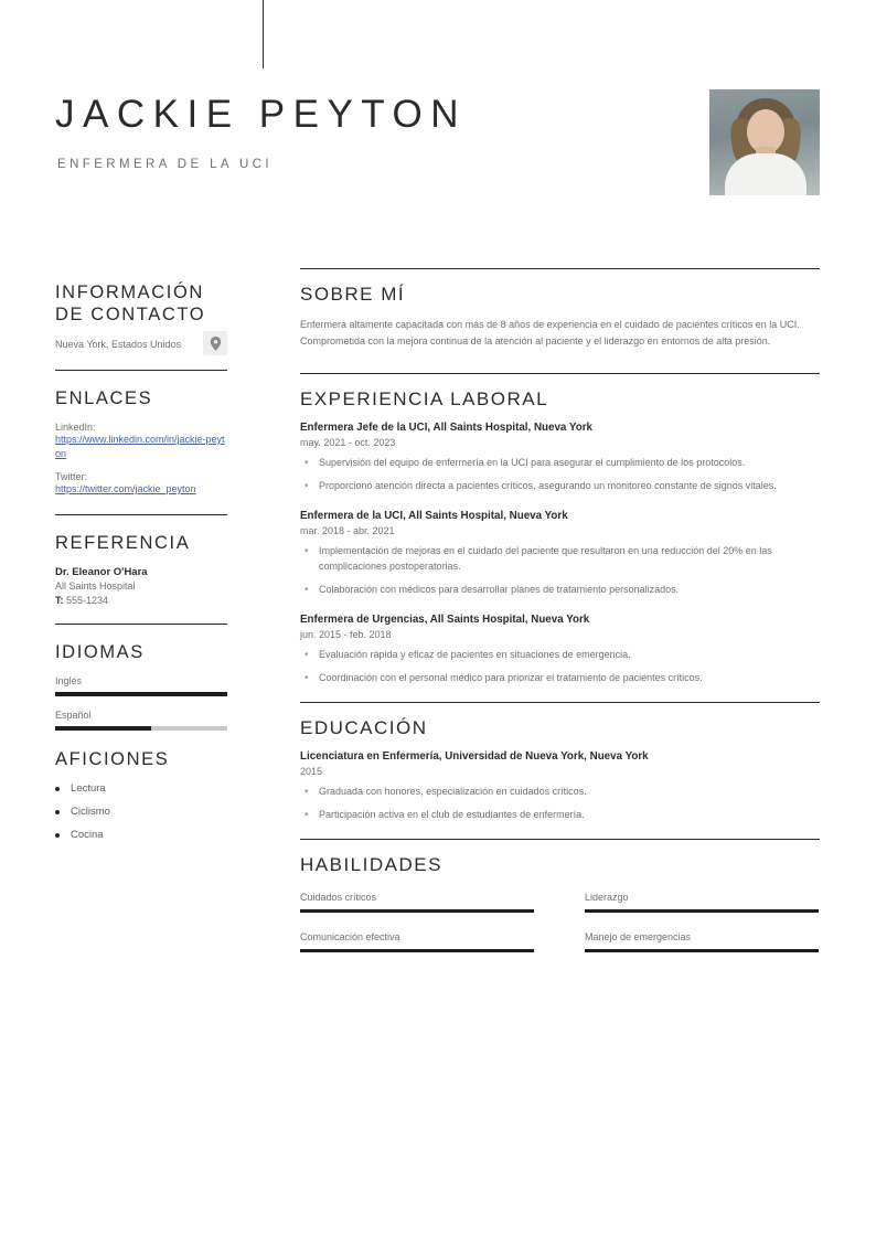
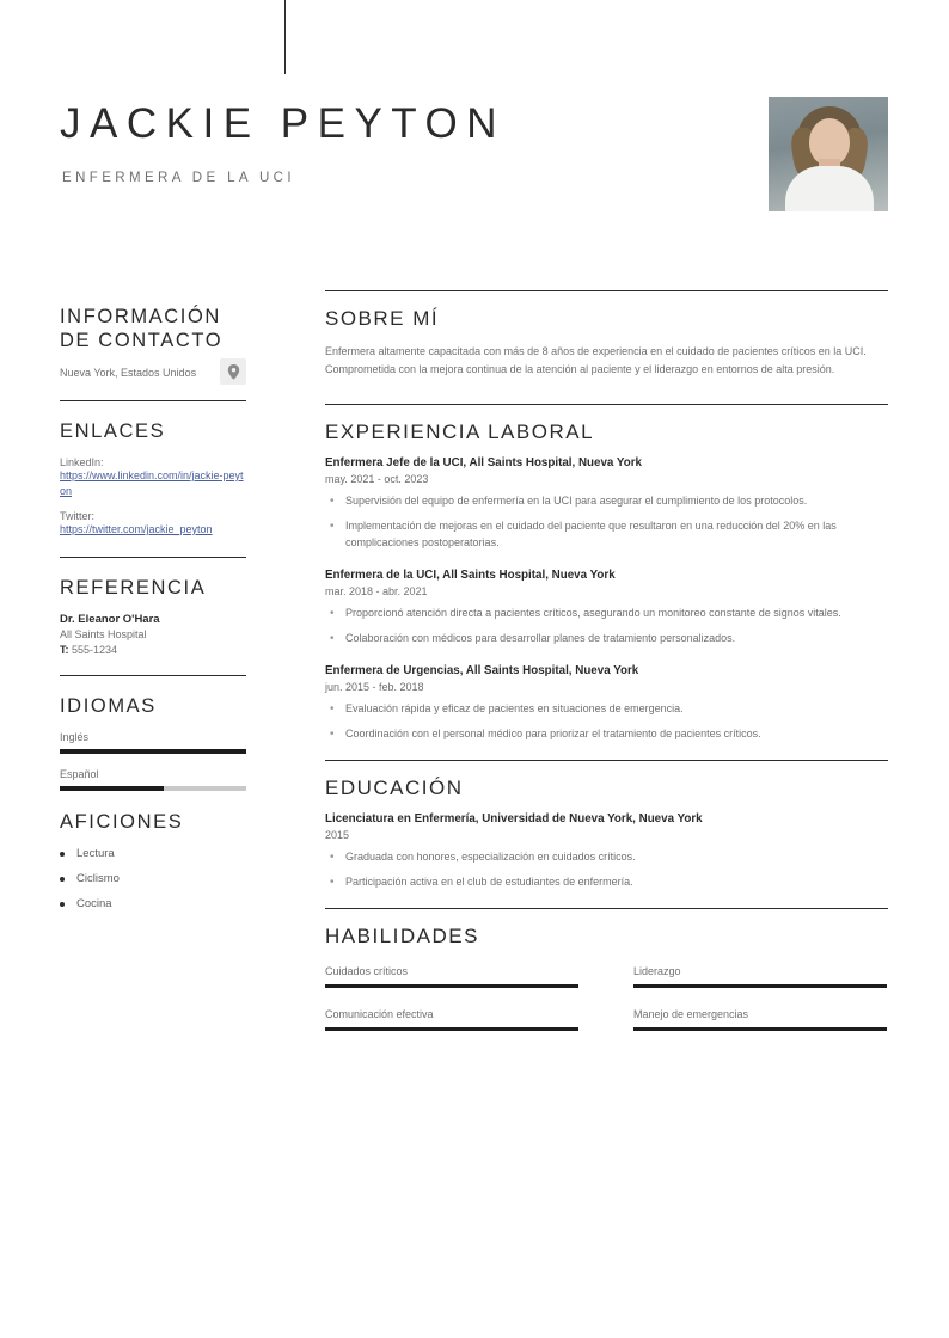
  JACKIE PEYTON
  ENFERMERA DE LA UCI
  INFORMACIÓN
  DE CONTACTO
  Nueva York, Estados Unidos
  ENLACES
  LinkedIn:
  https://www.linkedin.com/in/jackie-peyton
  Twitter:
  https://twitter.com/jackie_peyton
  REFERENCIA
  Dr. Eleanor O'Hara
  All Saints Hospital
  T: 555-1234
  IDIOMAS
  Inglés
  Español
  AFICIONES
  Lectura
  Ciclismo
  Cocina
  SOBRE MÍ
  Enfermera altamente capacitada con más de 8 años de experiencia en el cuidado de pacientes críticos en la UCI. Comprometida con la mejora continua de la atención al paciente y el liderazgo en entornos de alta presión.
  EXPERIENCIA LABORAL
  Enfermera Jefe de la UCI, All Saints Hospital, Nueva York
  may. 2021 - oct. 2023
  Supervisión del equipo de enfermería en la UCI para asegurar el cumplimiento de los protocolos.
- Proporcionó atención directa a pacientes críticos, asegurando un monitoreo constante de signos vitales.
+ Implementación de mejoras en el cuidado del paciente que resultaron en una reducción del 20% en las complicaciones postoperatorias.
  Enfermera de la UCI, All Saints Hospital, Nueva York
  mar. 2018 - abr. 2021
- Implementación de mejoras en el cuidado del paciente que resultaron en una reducción del 20% en las complicaciones postoperatorias.
+ Proporcionó atención directa a pacientes críticos, asegurando un monitoreo constante de signos vitales.
  Colaboración con médicos para desarrollar planes de tratamiento personalizados.
  Enfermera de Urgencias, All Saints Hospital, Nueva York
  jun. 2015 - feb. 2018
  Evaluación rápida y eficaz de pacientes en situaciones de emergencia.
  Coordinación con el personal médico para priorizar el tratamiento de pacientes críticos.
  EDUCACIÓN
  Licenciatura en Enfermería, Universidad de Nueva York, Nueva York
  2015
  Graduada con honores, especialización en cuidados críticos.
  Participación activa en el club de estudiantes de enfermería.
  HABILIDADES
  Cuidados críticos
  Comunicación efectiva
  Liderazgo
  Manejo de emergencias
